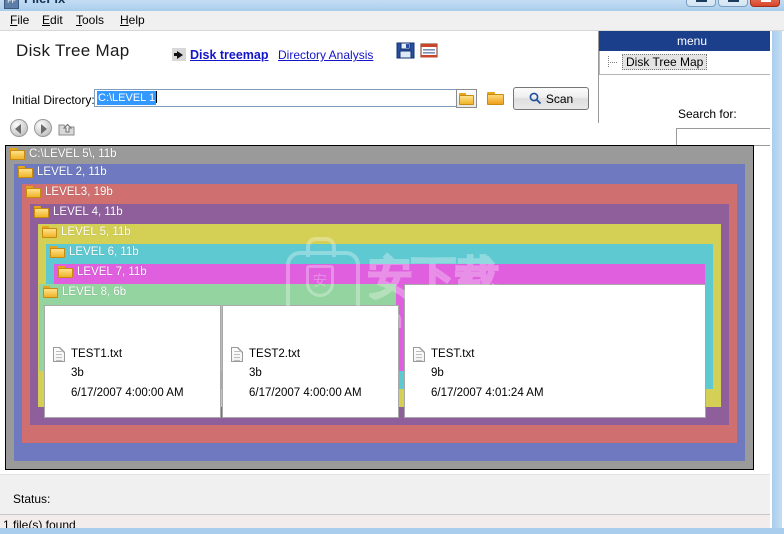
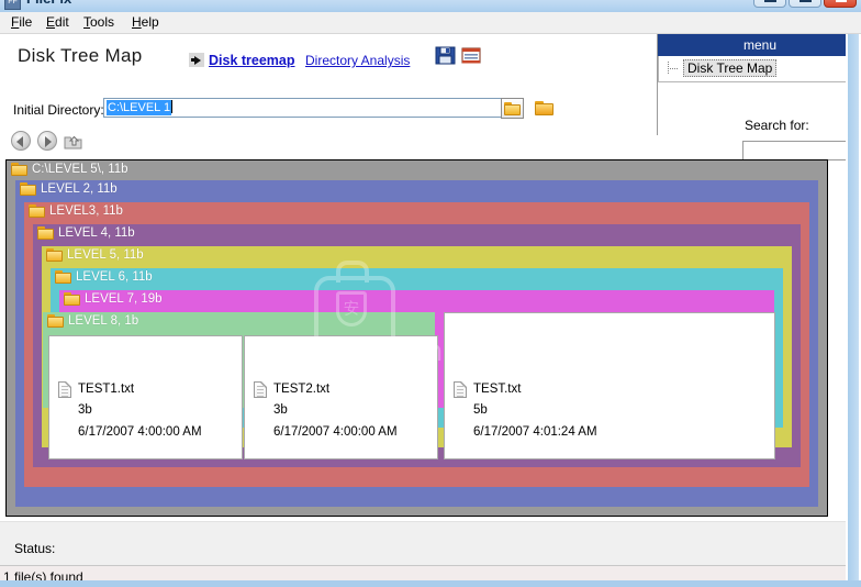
  File
  Edit
  Tools
  Help
  Disk Tree Map
  Disk treemap
  Directory Analysis
  Initial Directory
  C:\LEVEL 1
- Scan
  menu
  Disk Tree Map
  Search for:
  C:\LEVEL 5\, 11b
  LEVEL 2, 11b
- LEVEL3, 19b
+ LEVEL3, 11b
  LEVEL 4, 11b
  LEVEL 5, 11b
  LEVEL 6, 11b
- LEVEL 7, 11b
+ LEVEL 7, 19b
- LEVEL 8, 6b
+ LEVEL 8, 1b
  TEST1.txt
  3b
  6/17/2007 4:00:00 AM
  TEST2.txt
  3b
  6/17/2007 4:00:00 AM
  TEST.txt
- 9b
+ 5b
  6/17/2007 4:01:24 AM
  安
- 安下载
  anxz.com
  Status:
  1 file(s) found
